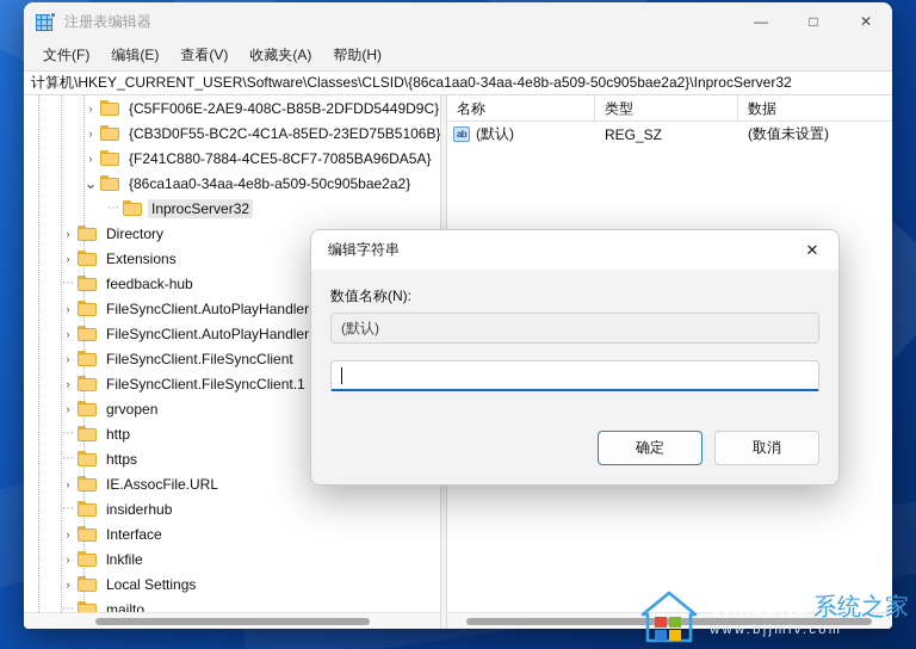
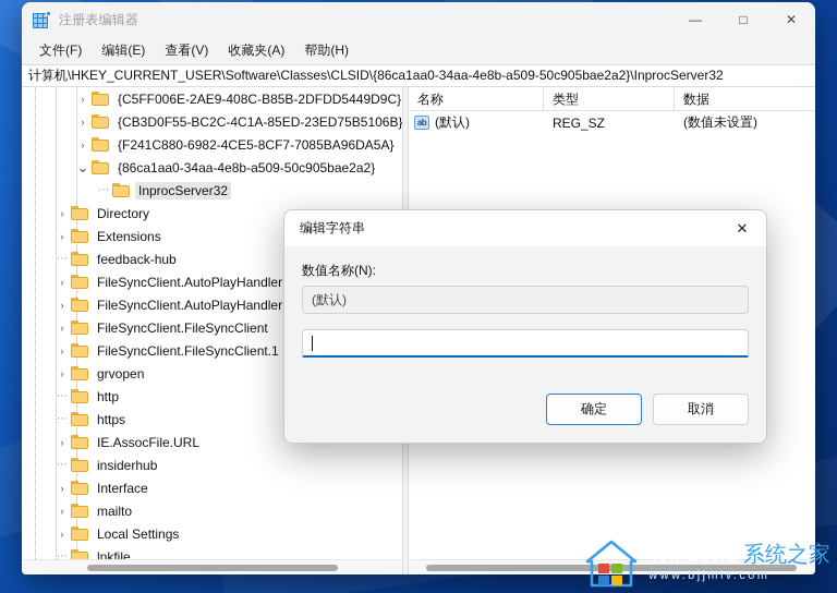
  注册表编辑器
  —
  □
  ✕
  文件(F)
  编辑(E)
  查看(V)
  收藏夹(A)
  帮助(H)
  计算机\HKEY_CURRENT_USER\Software\Classes\CLSID\{86ca1aa0-34aa-4e8b-a509-50c905bae2a2}\InprocServer32
  ›
  {C5FF006E-2AE9-408C-B85B-2DFDD5449D9C}
  ›
  {CB3D0F55-BC2C-4C1A-85ED-23ED75B5106B}
  ›
- {F241C880-7884-4CE5-8CF7-7085BA96DA5A}
+ {F241C880-6982-4CE5-8CF7-7085BA96DA5A}
  ⌄
  {86ca1aa0-34aa-4e8b-a509-50c905bae2a2}
  ⋯
  InprocServer32
  ›
  Directory
  ›
  Extensions
  ⋯
  feedback-hub
  ›
  FileSyncClient.AutoPlayHandler
  ›
  FileSyncClient.AutoPlayHandler
  ›
  FileSyncClient.FileSyncClient
  ›
  FileSyncClient.FileSyncClient.1
  ›
  grvopen
  ⋯
  http
  ⋯
  https
  ›
  IE.AssocFile.URL
  ⋯
  insiderhub
  ›
  Interface
  ›
- lnkfile
+ mailto
  ›
  Local Settings
  ⋯
- mailto
+ lnkfile
  名称
  类型
  数据
  ab
  (默认)
  REG_SZ
  (数值未设置)
  编辑字符串
  ✕
  数值名称(N):
  (默认)
  确定
  取消
  Windows 系统之家
  www.bjjmlv.com
